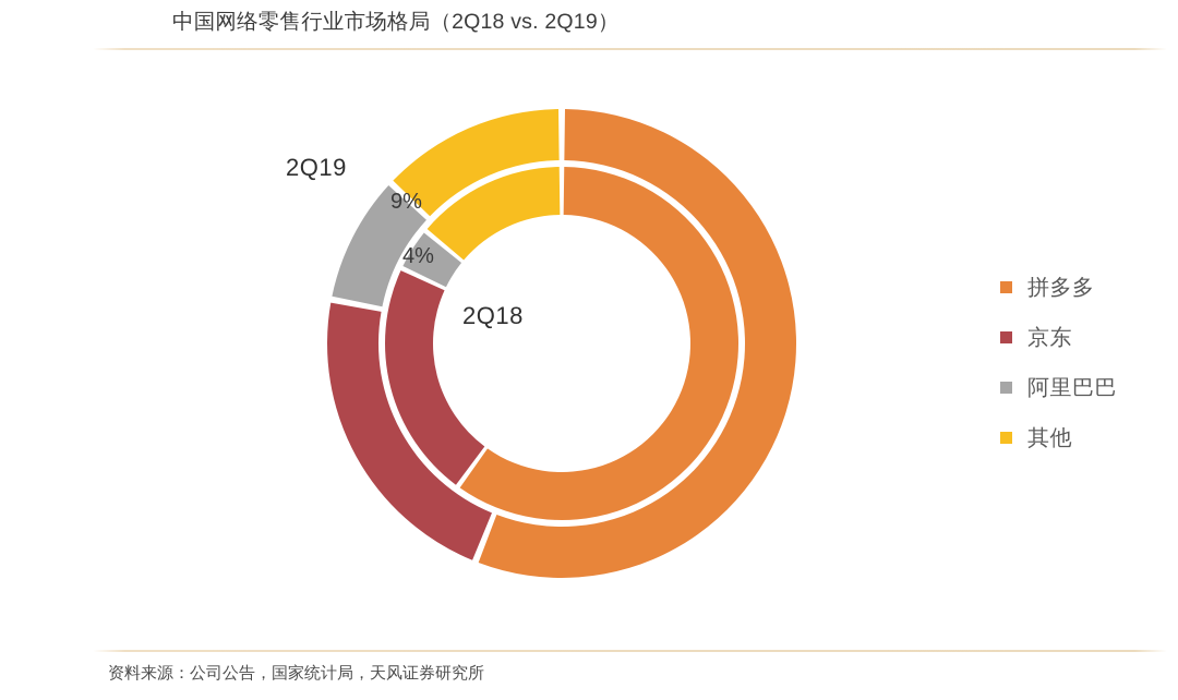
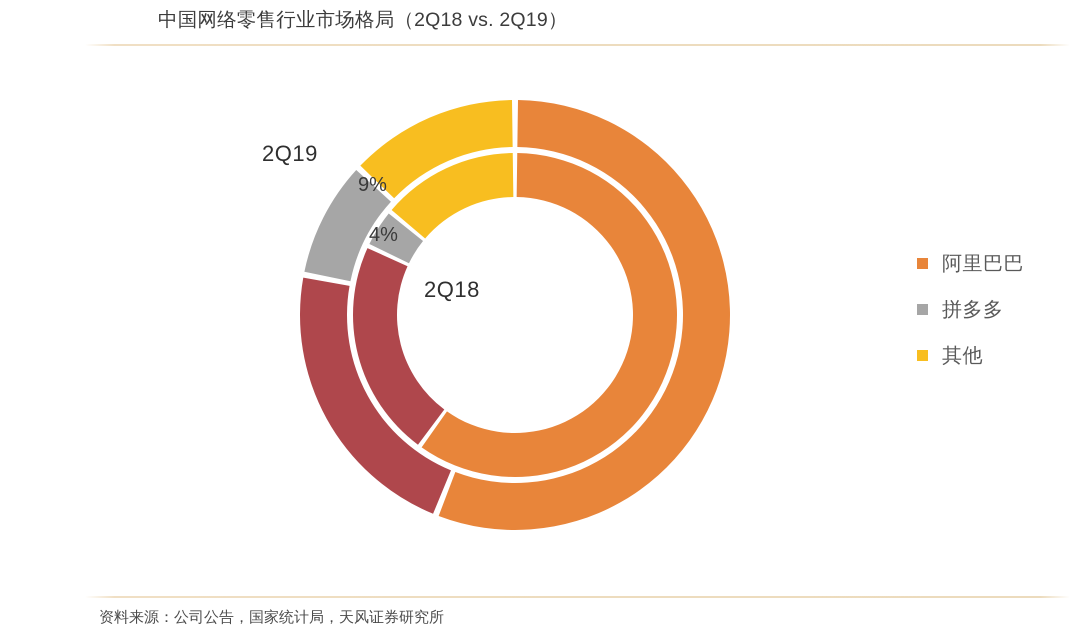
  中国网络零售行业市场格局（2Q18 vs. 2Q19）
  2Q19
  2Q18
  9%
  4%
- 拼多多
+ 阿里巴巴
- 京东
- 阿里巴巴
+ 拼多多
  其他
  资料来源：公司公告，国家统计局，天风证券研究所
